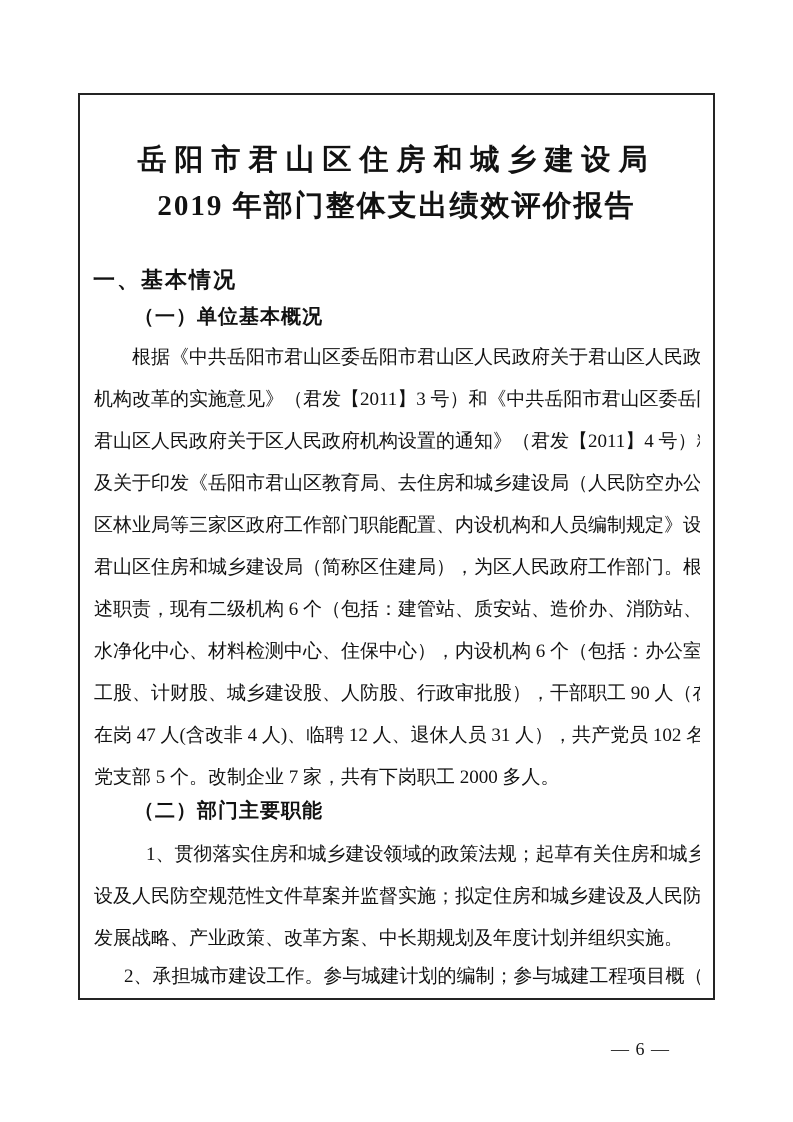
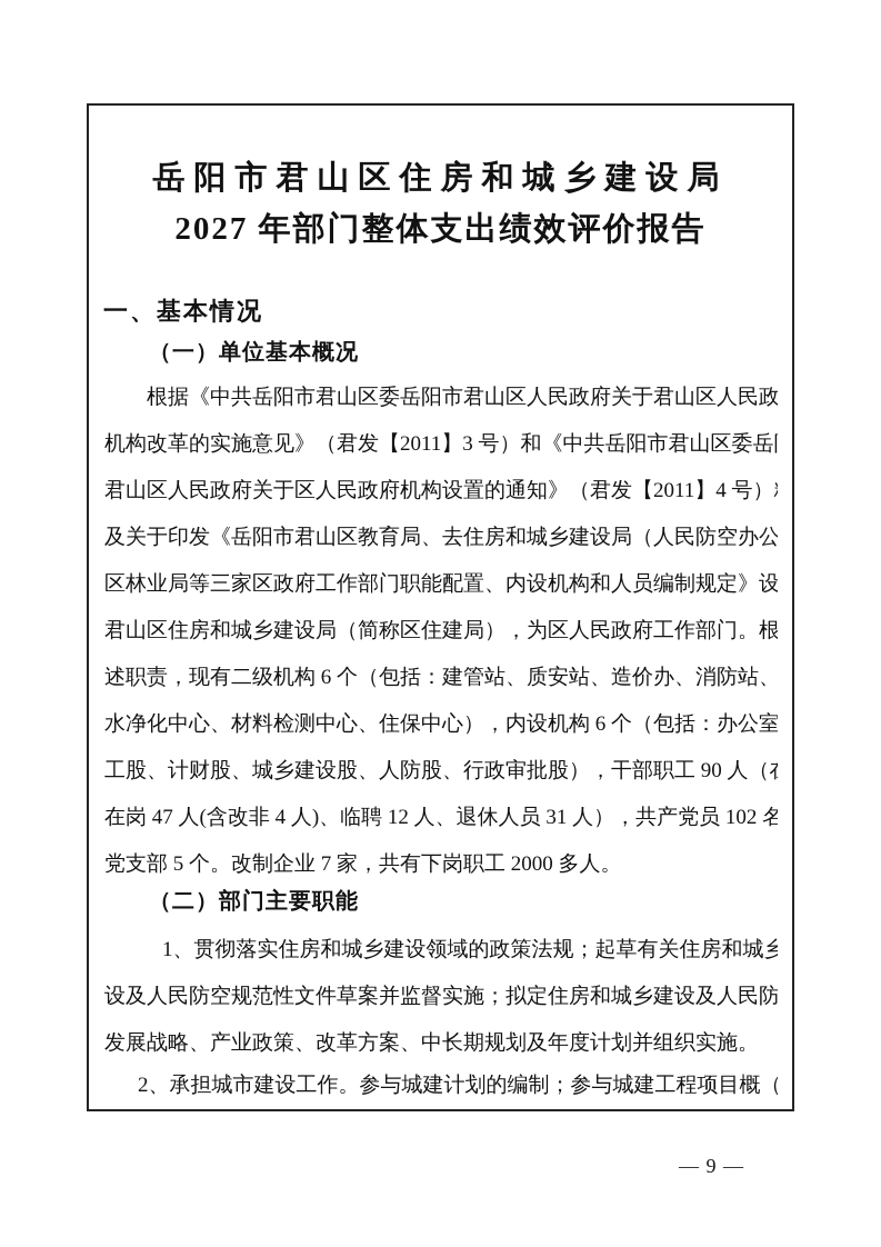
  岳阳市君山区住房和城乡建设局
- 2019 年部门整体支出绩效评价报告
+ 2027 年部门整体支出绩效评价报告
  一、基本情况
  （一）单位基本概况
  根据《中共岳阳市君山区委岳阳市君山区人民政府关于君山区人民政
  机构改革的实施意见》（君发【2011】3 号）和《中共岳阳市君山区委岳
  君山区人民政府关于区人民政府机构设置的通知》（君发【2011】4 号）
  及关于印发《岳阳市君山区教育局、去住房和城乡建设局（人民防空办公
  区林业局等三家区政府工作部门职能配置、内设机构和人员编制规定》设
  君山区住房和城乡建设局（简称区住建局），为区人民政府工作部门。根
  述职责，现有二级机构 6 个（包括：建管站、质安站、造价办、消防站、
  水净化中心、材料检测中心、住保中心），内设机构 6 个（包括：办公室
  工股、计财股、城乡建设股、人防股、行政审批股），干部职工 90 人（
  在岗 47 人(含改非 4 人)、临聘 12 人、退休人员 31 人），共产党员 102 名
  党支部 5 个。改制企业 7 家，共有下岗职工 2000 多人。
  （二）部门主要职能
  1、贯彻落实住房和城乡建设领域的政策法规；起草有关住房和城乡
  设及人民防空规范性文件草案并监督实施；拟定住房和城乡建设及人民防
  发展战略、产业政策、改革方案、中长期规划及年度计划并组织实施。
  2、承担城市建设工作。参与城建计划的编制；参与城建工程项目概（
- — 6 —
+ — 9 —
